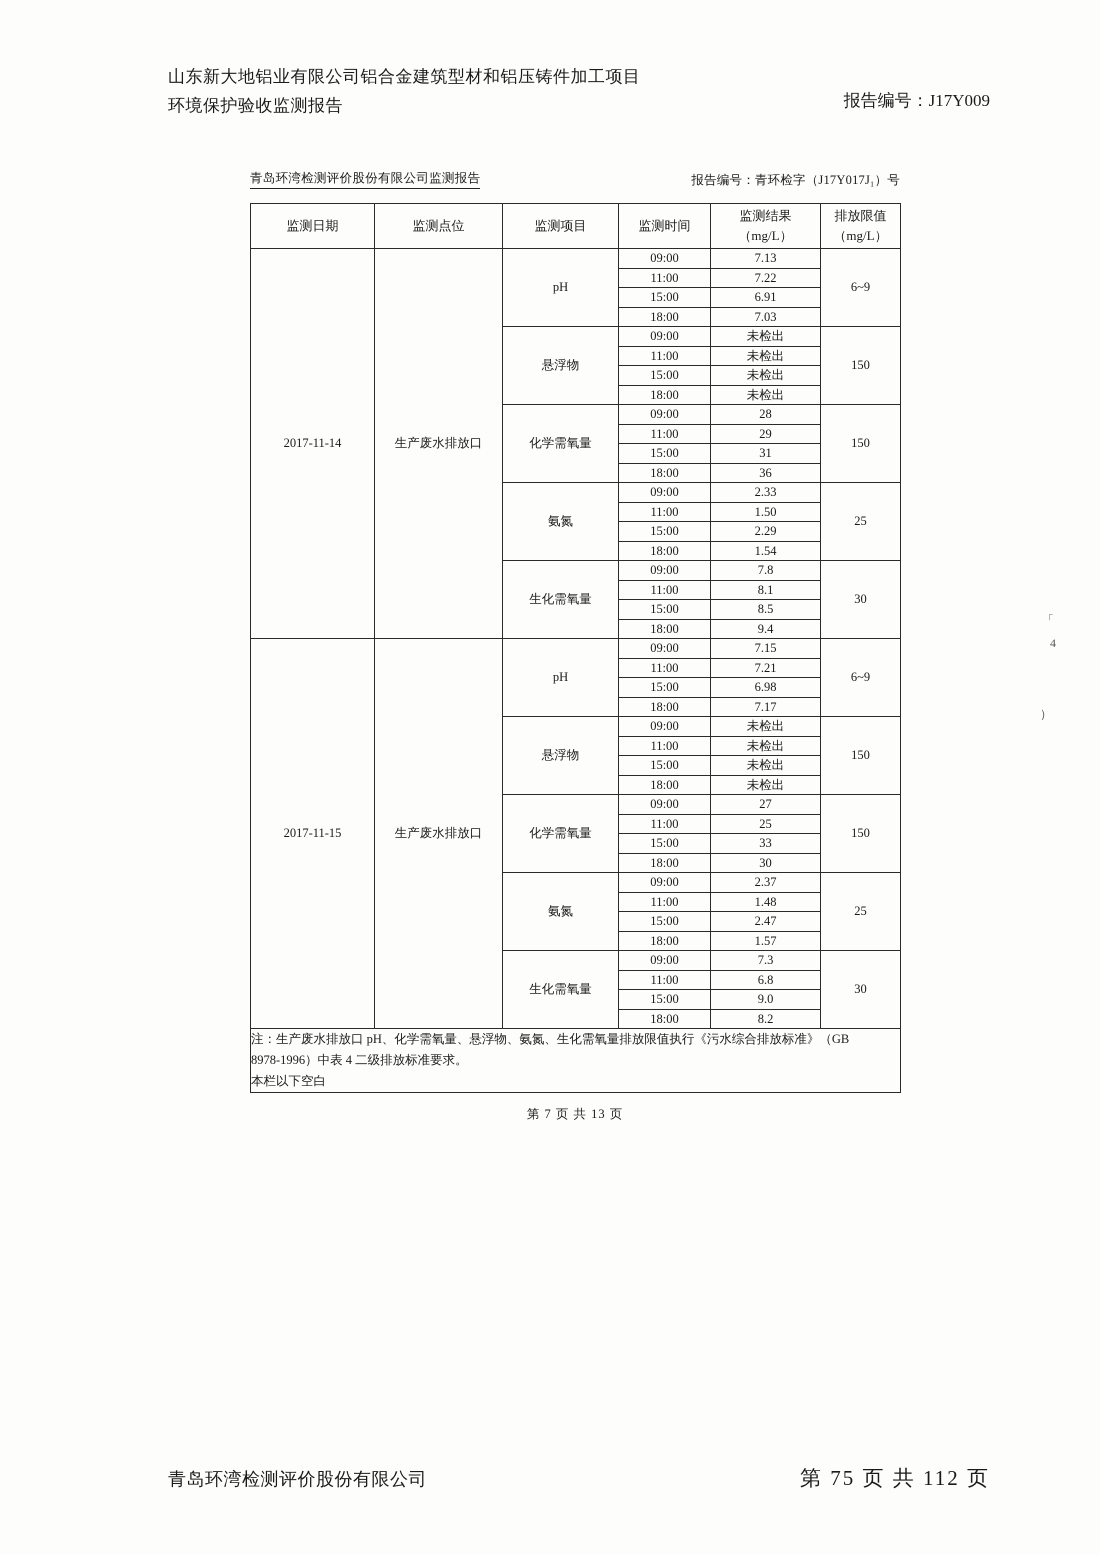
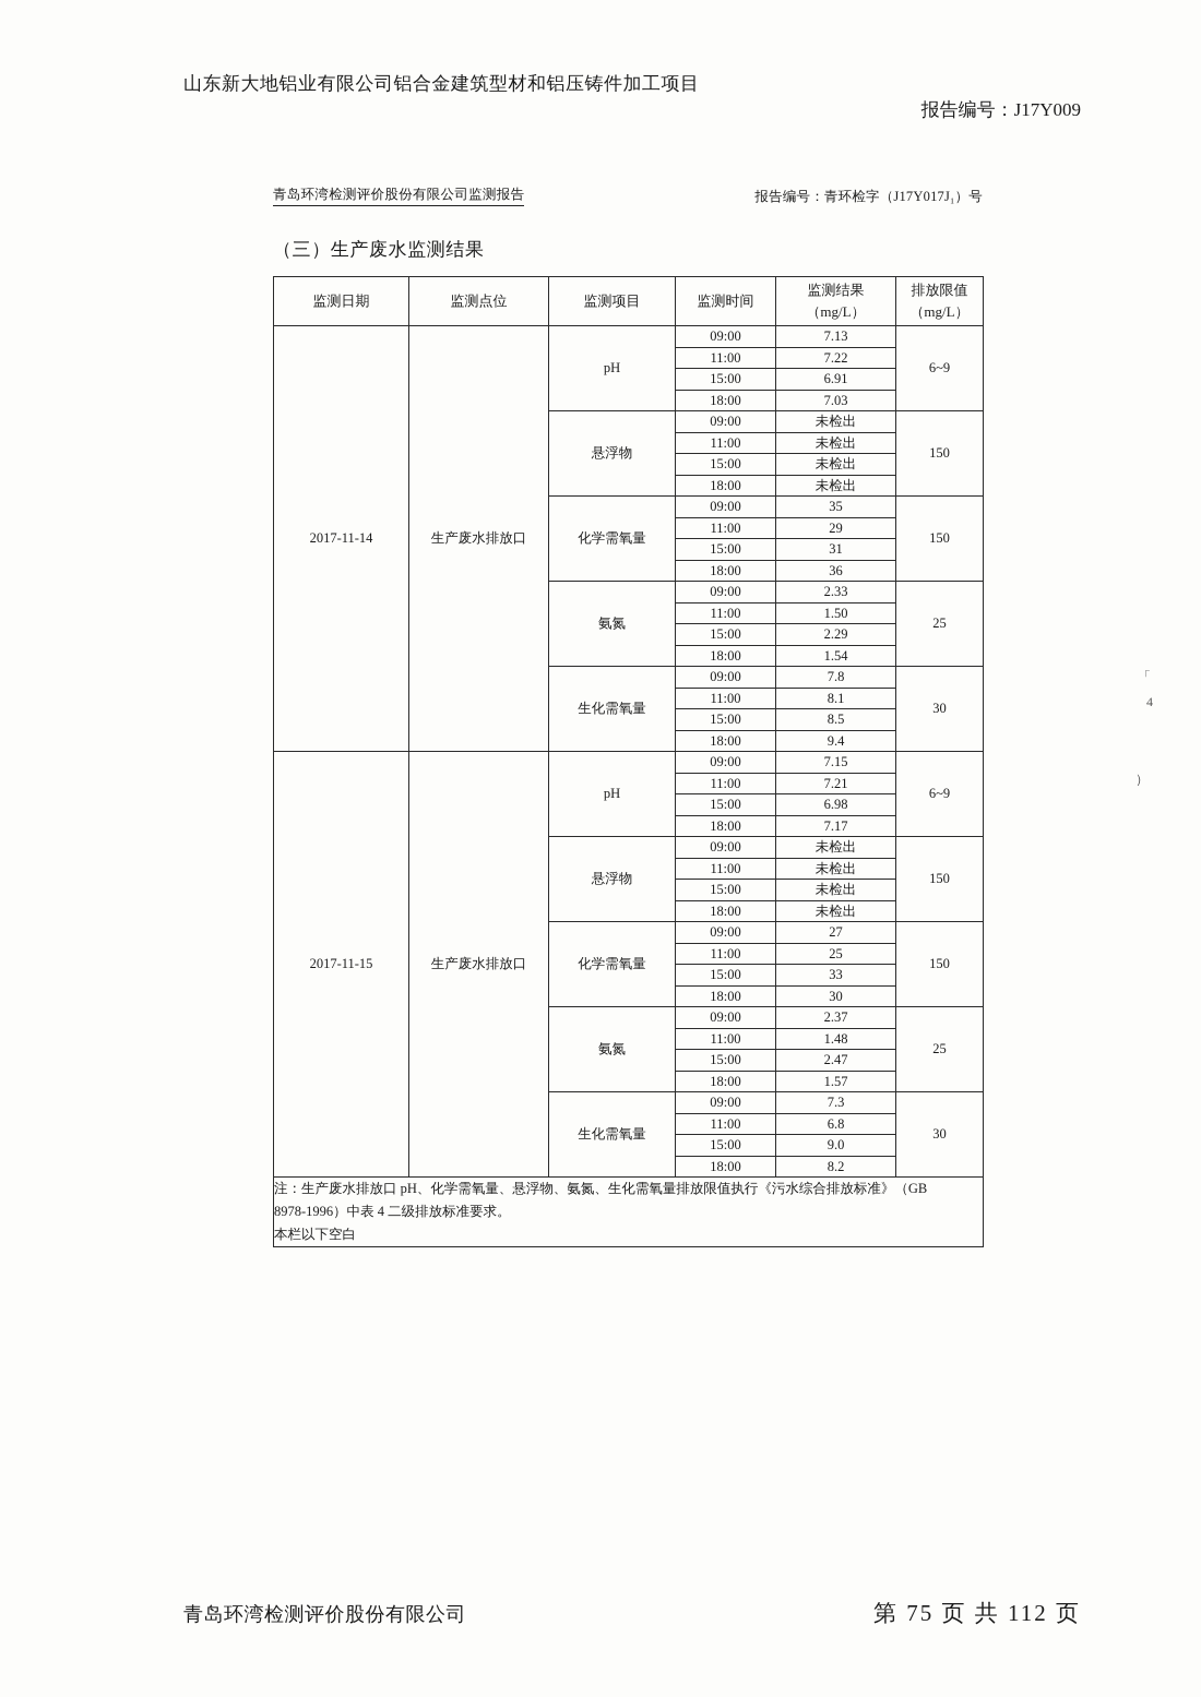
  山东新大地铝业有限公司铝合金建筑型材和铝压铸件加工项目
- 环境保护验收监测报告
  报告编号：J17Y009
  青岛环湾检测评价股份有限公司监测报告
  报告编号：青环检字（J17Y017J₁）号
+ （三）生产废水监测结果
  监测日期	监测点位	监测项目	监测时间	监测结果 （mg/L）	排放限值 （mg/L）
  2017-11-14	生产废水排放口	pH	09:00	7.13	6~9
  11:00	7.22
  15:00	6.91
  18:00	7.03
  悬浮物	09:00	未检出	150
  11:00	未检出
  15:00	未检出
  18:00	未检出
- 化学需氧量	09:00	28	150
+ 化学需氧量	09:00	35	150
  11:00	29
  15:00	31
  18:00	36
  氨氮	09:00	2.33	25
  11:00	1.50
  15:00	2.29
  18:00	1.54
  生化需氧量	09:00	7.8	30
  11:00	8.1
  15:00	8.5
  18:00	9.4
  2017-11-15	生产废水排放口	pH	09:00	7.15	6~9
  11:00	7.21
  15:00	6.98
  18:00	7.17
  悬浮物	09:00	未检出	150
  11:00	未检出
  15:00	未检出
  18:00	未检出
  化学需氧量	09:00	27	150
  11:00	25
  15:00	33
  18:00	30
  氨氮	09:00	2.37	25
  11:00	1.48
  15:00	2.47
  18:00	1.57
  生化需氧量	09:00	7.3	30
  11:00	6.8
  15:00	9.0
  18:00	8.2
  注：生产废水排放口 pH、化学需氧量、悬浮物、氨氮、生化需氧量排放限值执行《污水综合排放标准》（GB8978-1996）中表 4 二级排放标准要求。本栏以下空白
- 第 7 页 共 13 页
  「
  4
  ）
  青岛环湾检测评价股份有限公司
  第 75 页 共 112 页
